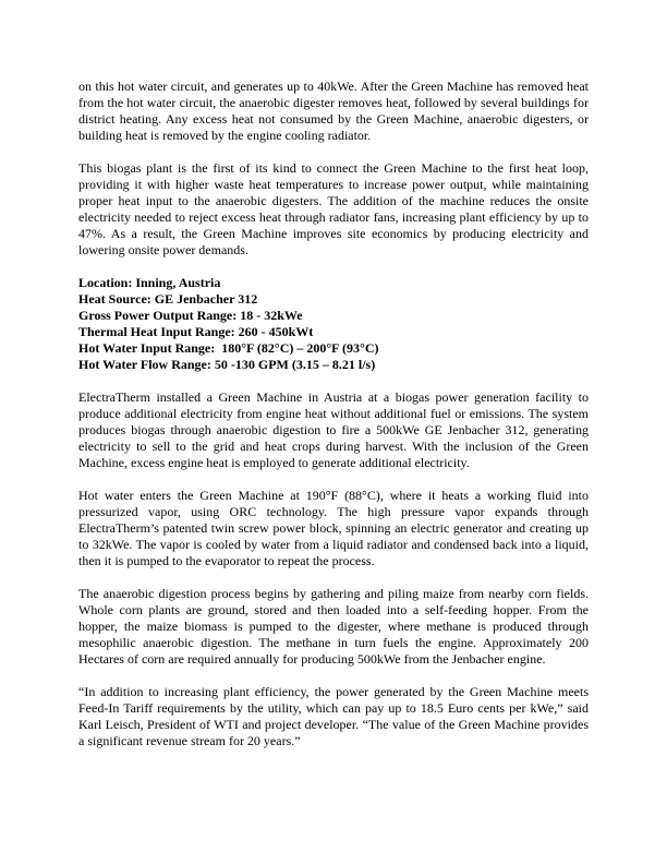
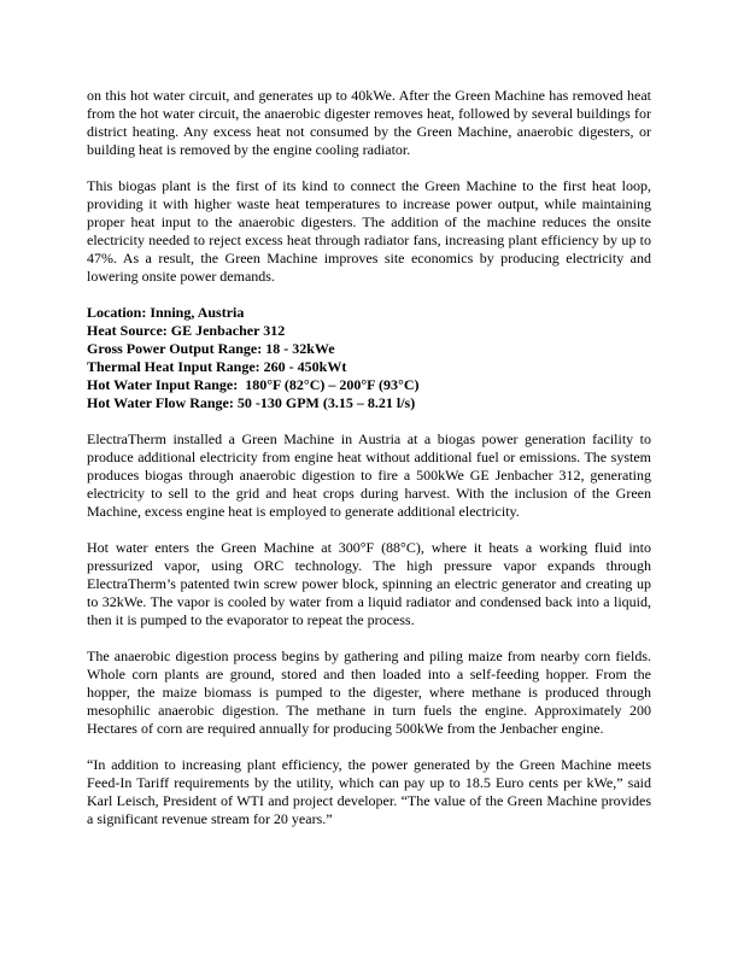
  on this hot water circuit, and generates up to 40kWe. After the Green Machine has removed heat from the hot water circuit, the anaerobic digester removes heat, followed by several buildings for district heating. Any excess heat not consumed by the Green Machine, anaerobic digesters, or building heat is removed by the engine cooling radiator.
  This biogas plant is the first of its kind to connect the Green Machine to the first heat loop, providing it with higher waste heat temperatures to increase power output, while maintaining proper heat input to the anaerobic digesters. The addition of the machine reduces the onsite electricity needed to reject excess heat through radiator fans, increasing plant efficiency by up to 47%. As a result, the Green Machine improves site economics by producing electricity and lowering onsite power demands.
  Location: Inning, Austria
  Heat Source: GE Jenbacher 312
  Gross Power Output Range: 18 - 32kWe
  Thermal Heat Input Range: 260 - 450kWt
  Hot Water Input Range: 180°F (82°C) – 200°F (93°C)
  Hot Water Flow Range: 50 -130 GPM (3.15 – 8.21 l/s)
  ElectraTherm installed a Green Machine in Austria at a biogas power generation facility to produce additional electricity from engine heat without additional fuel or emissions. The system produces biogas through anaerobic digestion to fire a 500kWe GE Jenbacher 312, generating electricity to sell to the grid and heat crops during harvest. With the inclusion of the Green Machine, excess engine heat is employed to generate additional electricity.
- Hot water enters the Green Machine at 190°F (88°C), where it heats a working fluid into pressurized vapor, using ORC technology. The high pressure vapor expands through ElectraTherm’s patented twin screw power block, spinning an electric generator and creating up to 32kWe. The vapor is cooled by water from a liquid radiator and condensed back into a liquid, then it is pumped to the evaporator to repeat the process.
+ Hot water enters the Green Machine at 300°F (88°C), where it heats a working fluid into pressurized vapor, using ORC technology. The high pressure vapor expands through ElectraTherm’s patented twin screw power block, spinning an electric generator and creating up to 32kWe. The vapor is cooled by water from a liquid radiator and condensed back into a liquid, then it is pumped to the evaporator to repeat the process.
  The anaerobic digestion process begins by gathering and piling maize from nearby corn fields. Whole corn plants are ground, stored and then loaded into a self-feeding hopper. From the hopper, the maize biomass is pumped to the digester, where methane is produced through mesophilic anaerobic digestion. The methane in turn fuels the engine. Approximately 200 Hectares of corn are required annually for producing 500kWe from the Jenbacher engine.
  “In addition to increasing plant efficiency, the power generated by the Green Machine meets Feed-In Tariff requirements by the utility, which can pay up to 18.5 Euro cents per kWe,” said Karl Leisch, President of WTI and project developer. “The value of the Green Machine provides a significant revenue stream for 20 years.”
